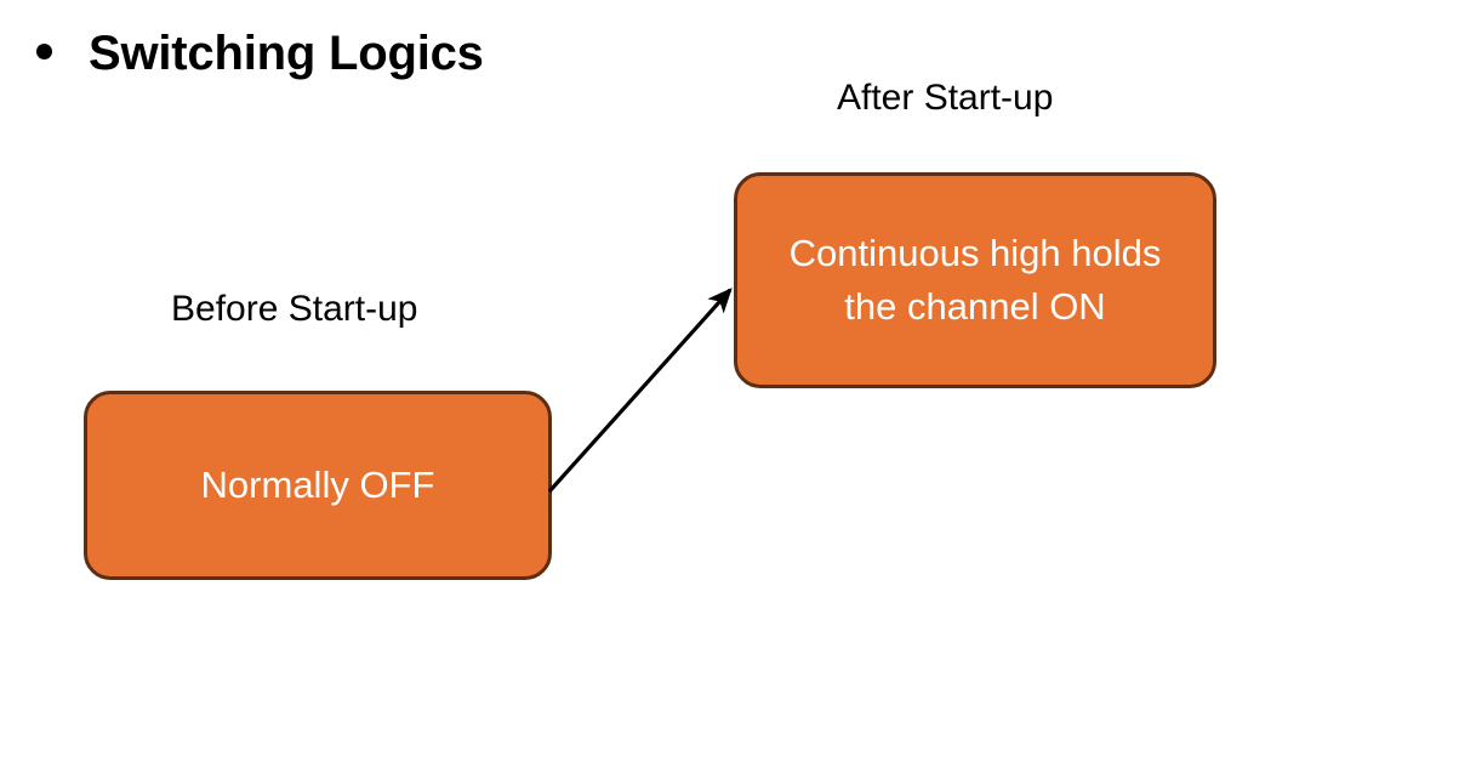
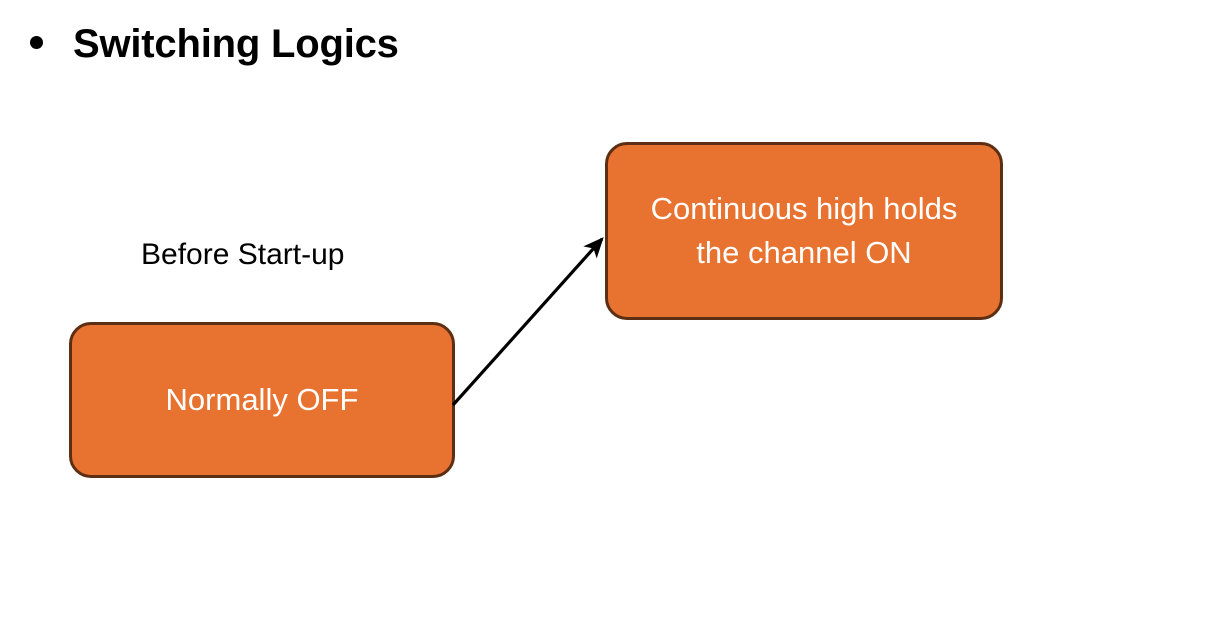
  Switching Logics
- After Start-up
  Before Start-up
  Normally OFF
  Continuous high holds
  the channel ON
